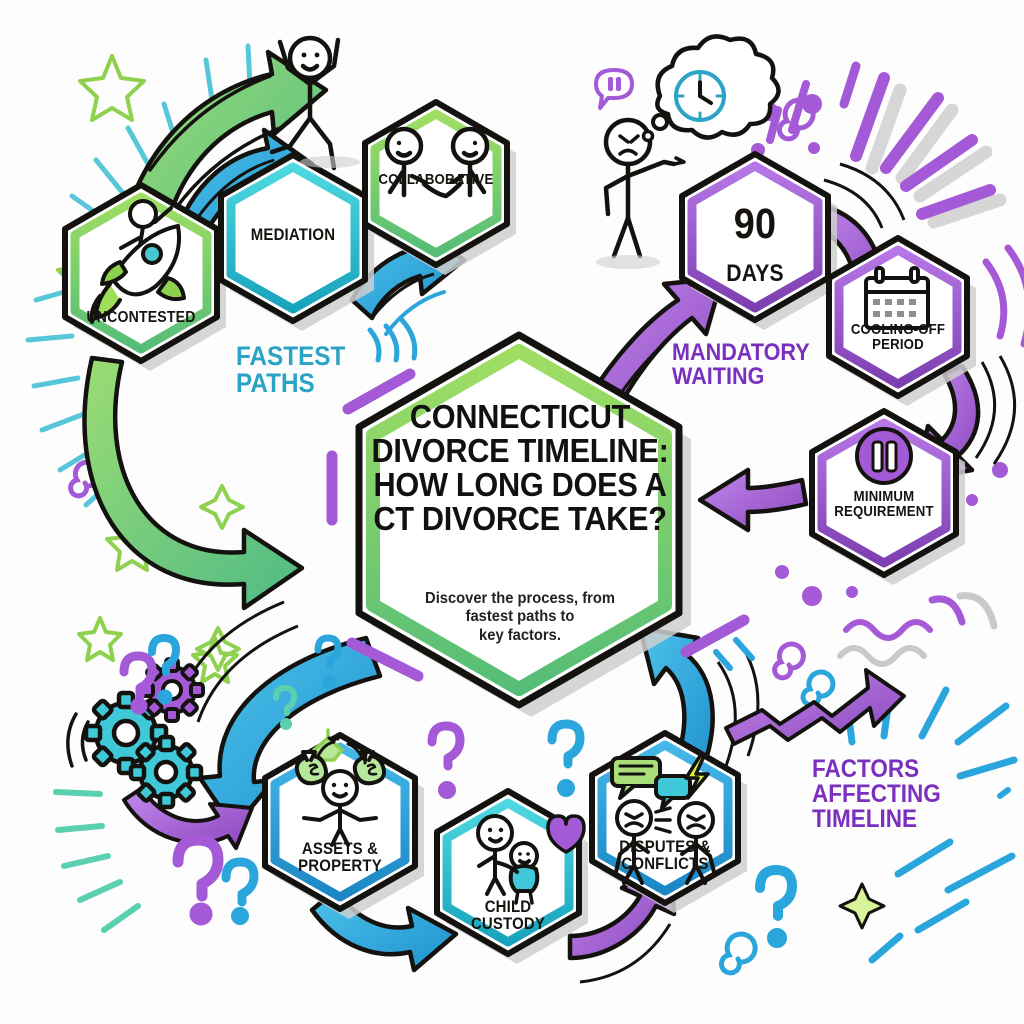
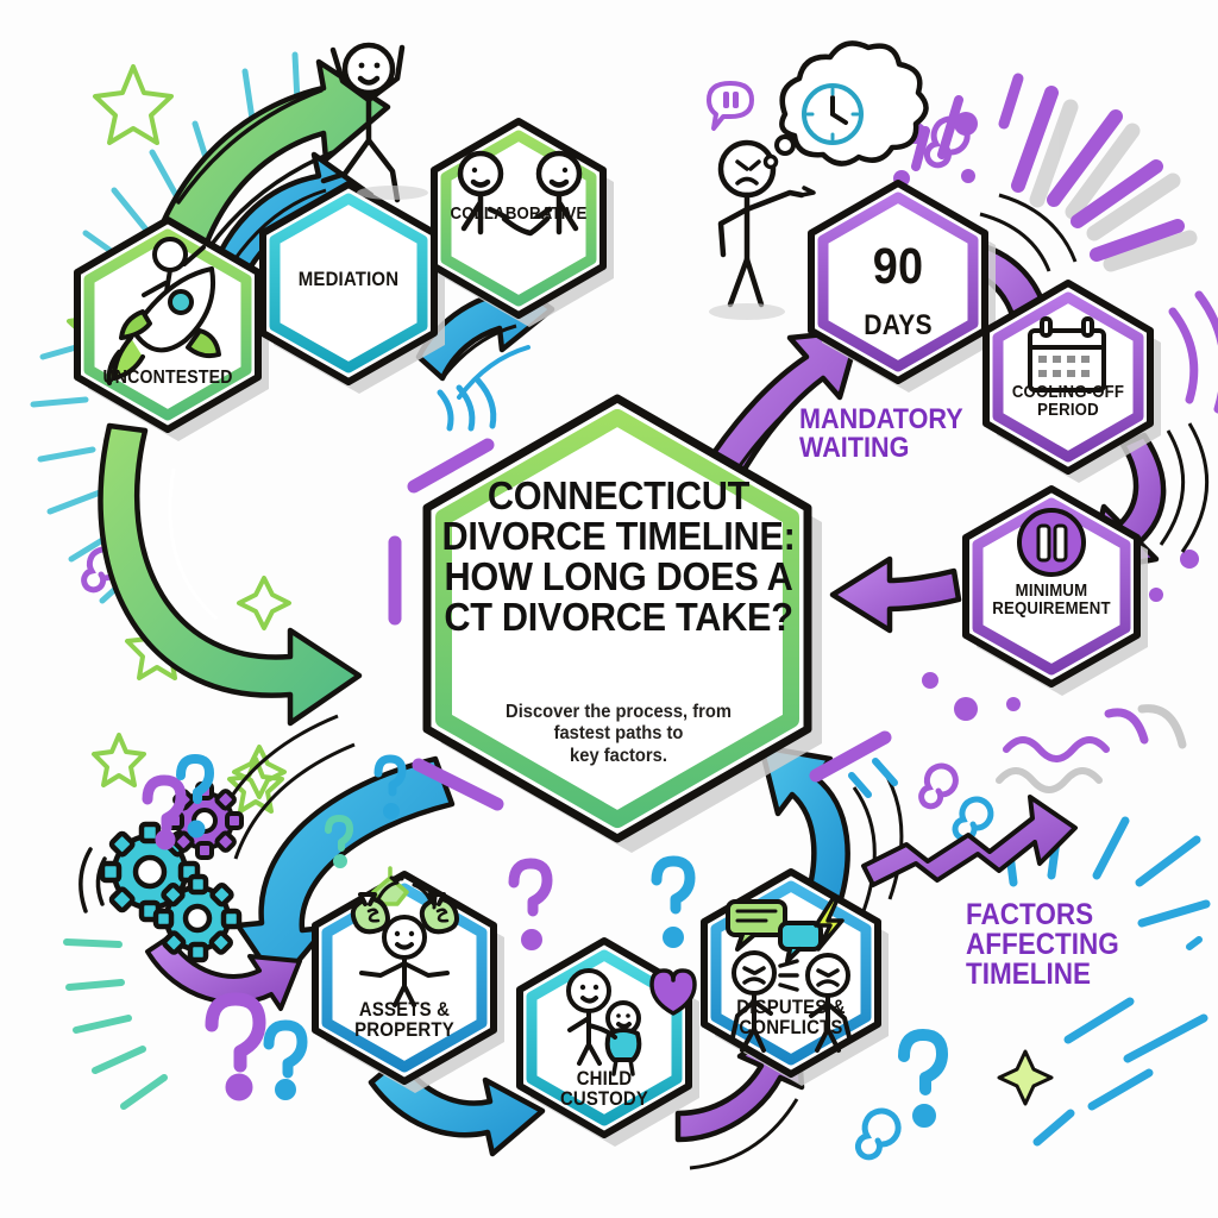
  CONNECTICUT
  DIVORCE TIMELINE:
  HOW LONG DOES A
  CT DIVORCE TAKE?
  Discover the process, from
  fastest paths to
  key factors.
  UNCONTESTED
  MEDIATION
  COLLABORATIVE
  90
  DAYS
  COOLING-OFF
  PERIOD
  MINIMUM
  REQUIREMENT
  ASSETS &
  PROPERTY
  CHILD
  CUSTODY
  DISPUTES &
  CONFLICTS
- FASTEST
- PATHS
  MANDATORY
  WAITING
  FACTORS
  AFFECTING
  TIMELINE
